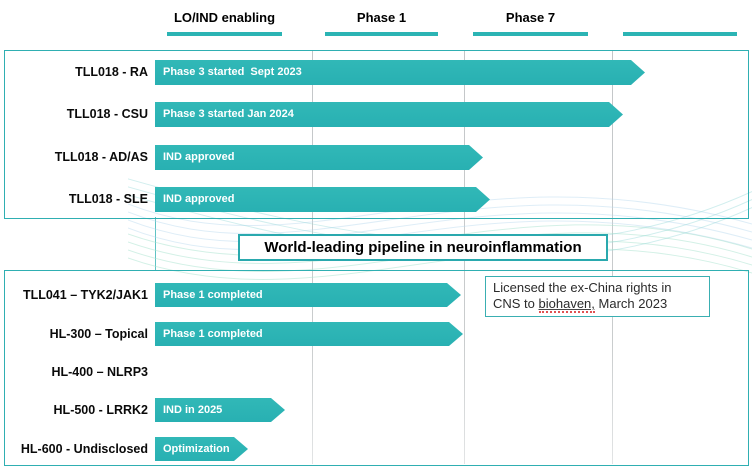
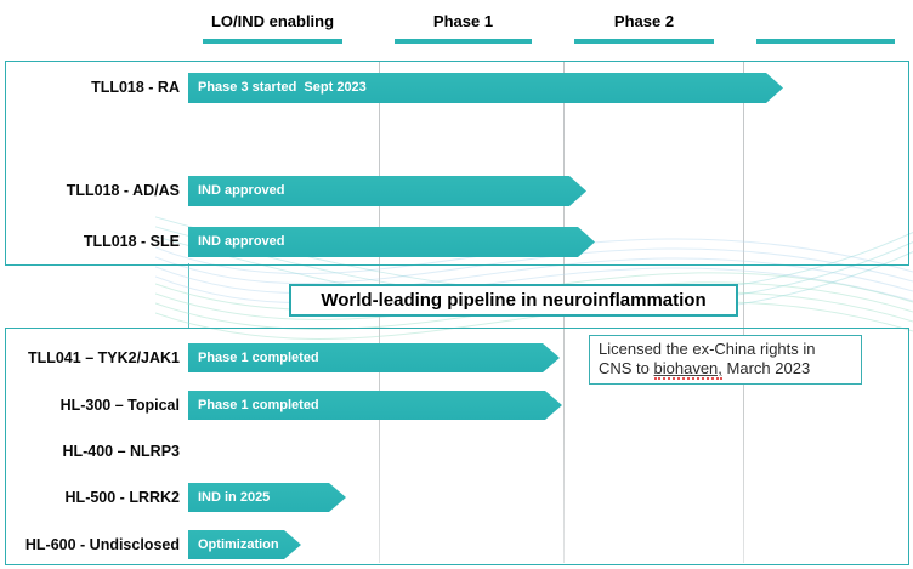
  LO/IND enabling
  Phase 1
- Phase 7
+ Phase 2
  TLL018 - RA
  Phase 3 started Sept 2023
- TLL018 - CSU
- Phase 3 started Jan 2024
  TLL018 - AD/AS
  IND approved
  TLL018 - SLE
  IND approved
  World-leading pipeline in neuroinflammation
  TLL041 – TYK2/JAK1
  Phase 1 completed
  HL-300 – Topical
  Phase 1 completed
  HL-400 – NLRP3
  HL-500 - LRRK2
  IND in 2025
  HL-600 - Undisclosed
  Optimization
  Licensed the ex-China rights in
  CNS to biohaven, March 2023
